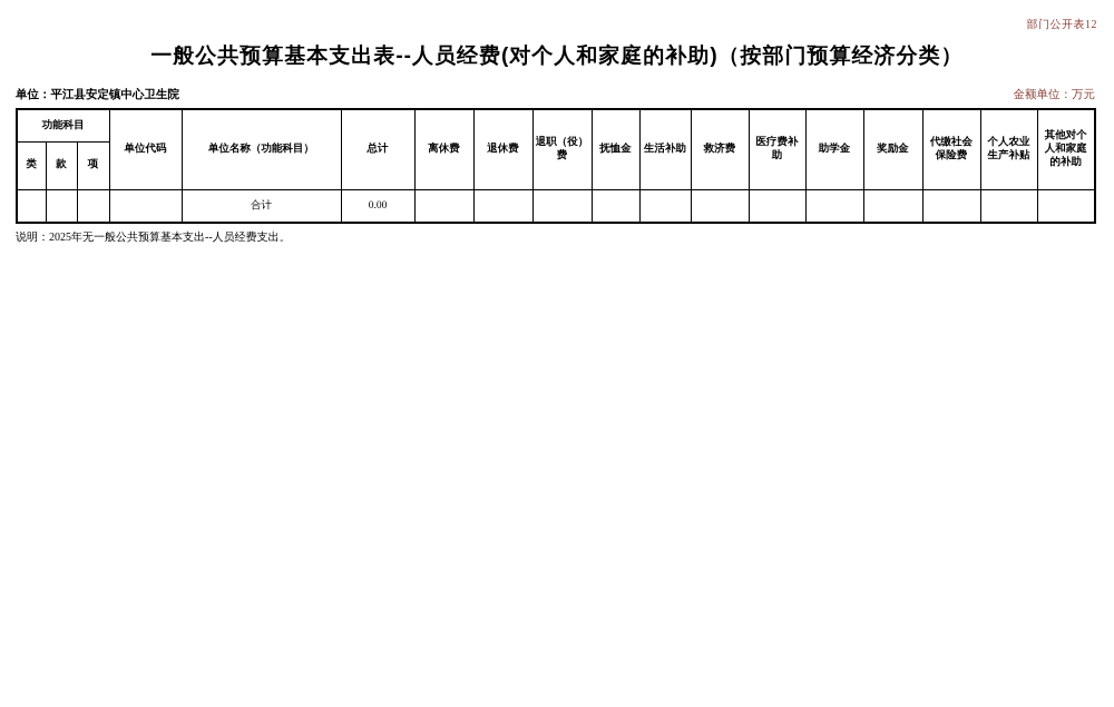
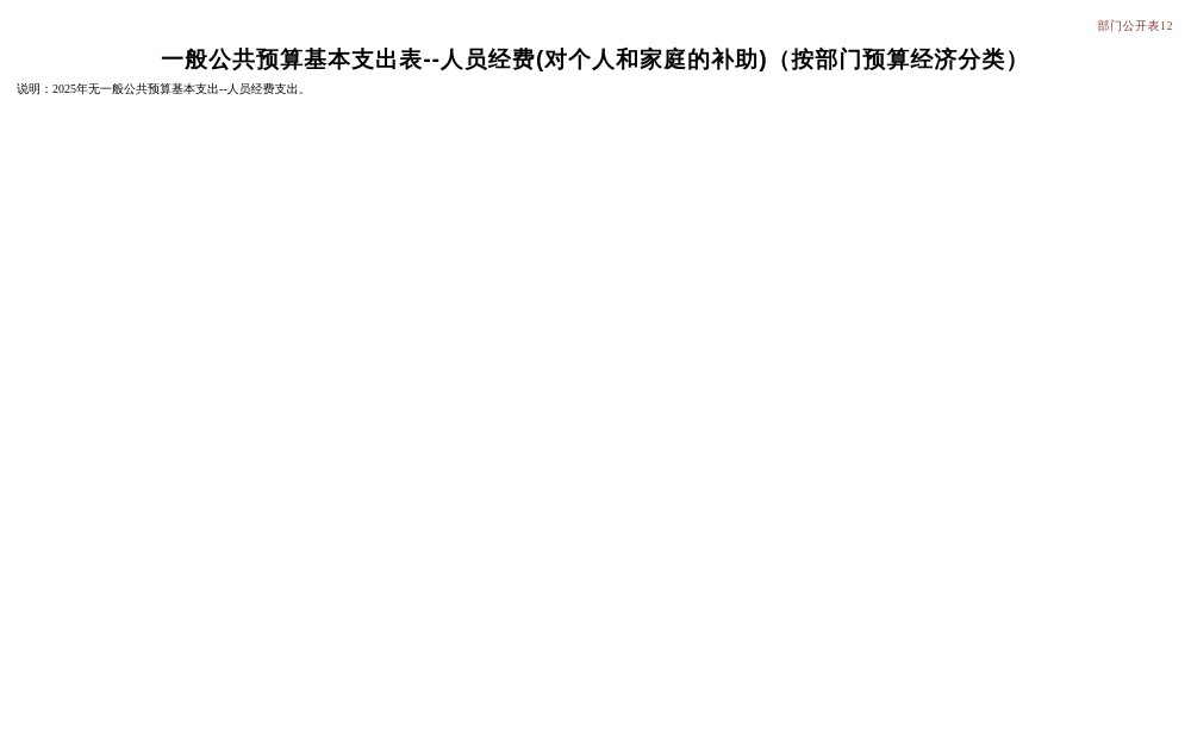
  部门公开表12
  一般公共预算基本支出表--人员经费(对个人和家庭的补助)（按部门预算经济分类）
- 单位：平江县安定镇中心卫生院
- 金额单位：万元
- 功能科目	单位代码	单位名称（功能科目）	总计	离休费	退休费	退职（役）费	抚恤金	生活补助	救济费	医疗费补助	助学金	奖励金	代缴社会保险费	个人农业生产补贴	其他对个人和家庭的补助
- 类	款	项
- 				合计	0.00
  说明：2025年无一般公共预算基本支出--人员经费支出。
